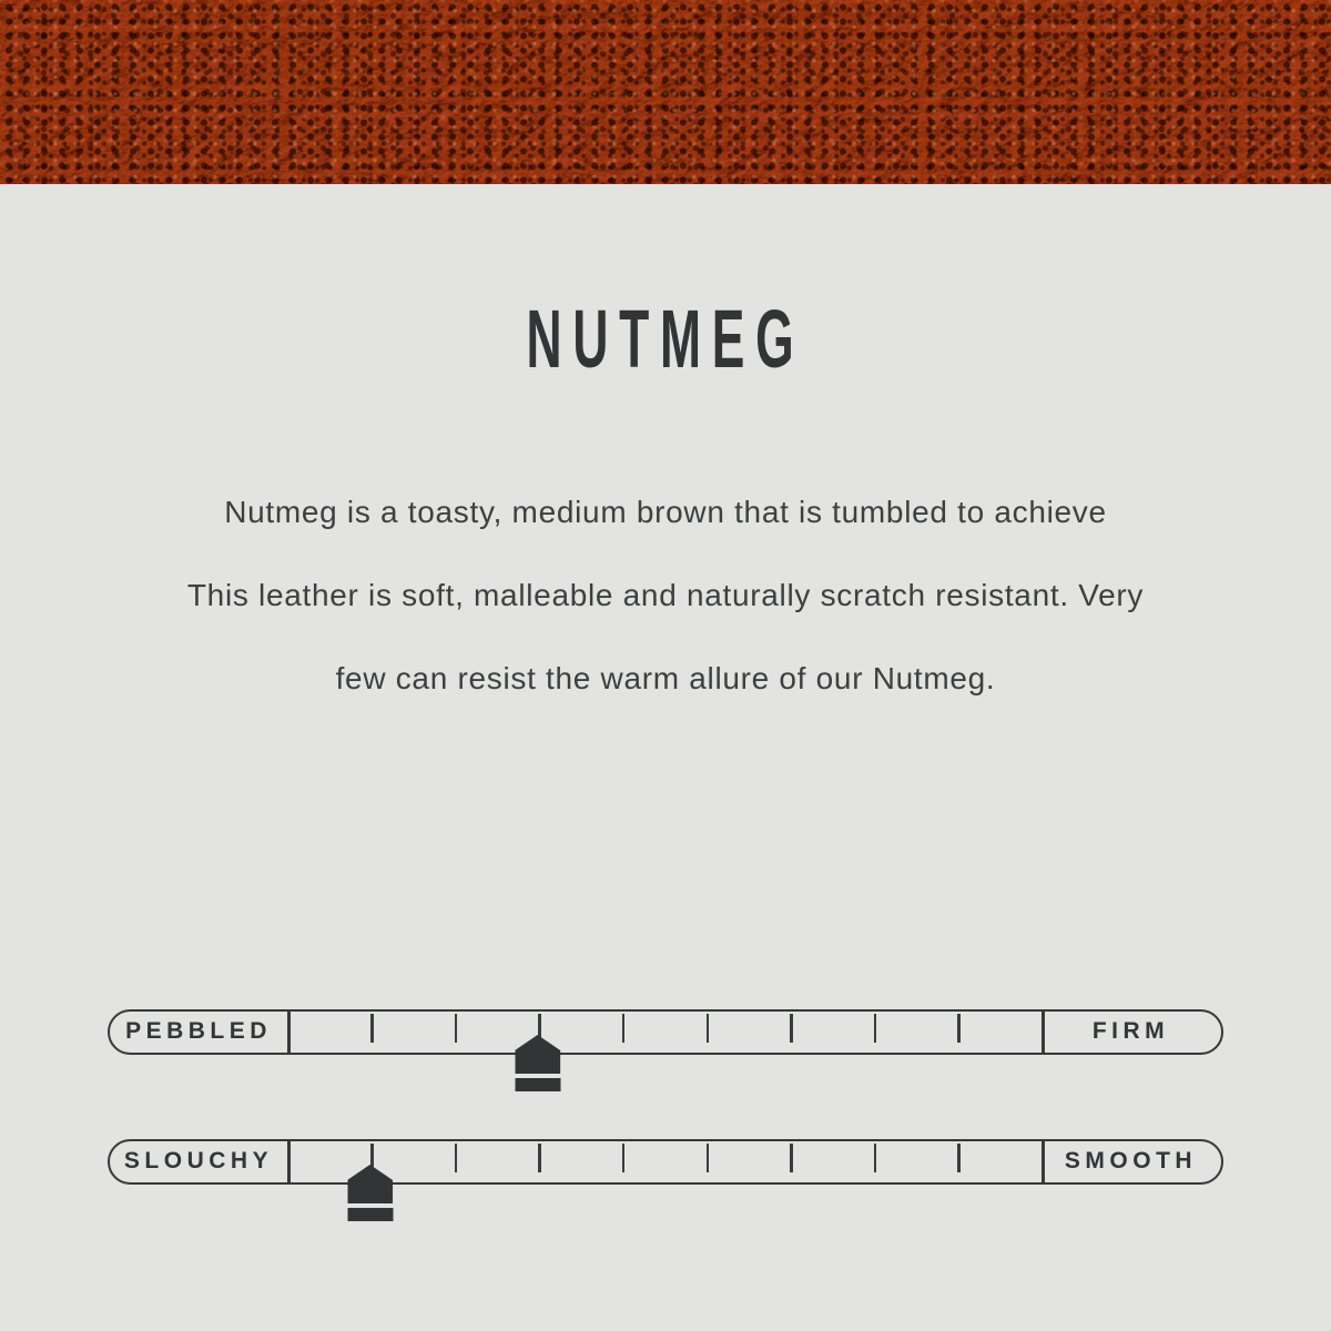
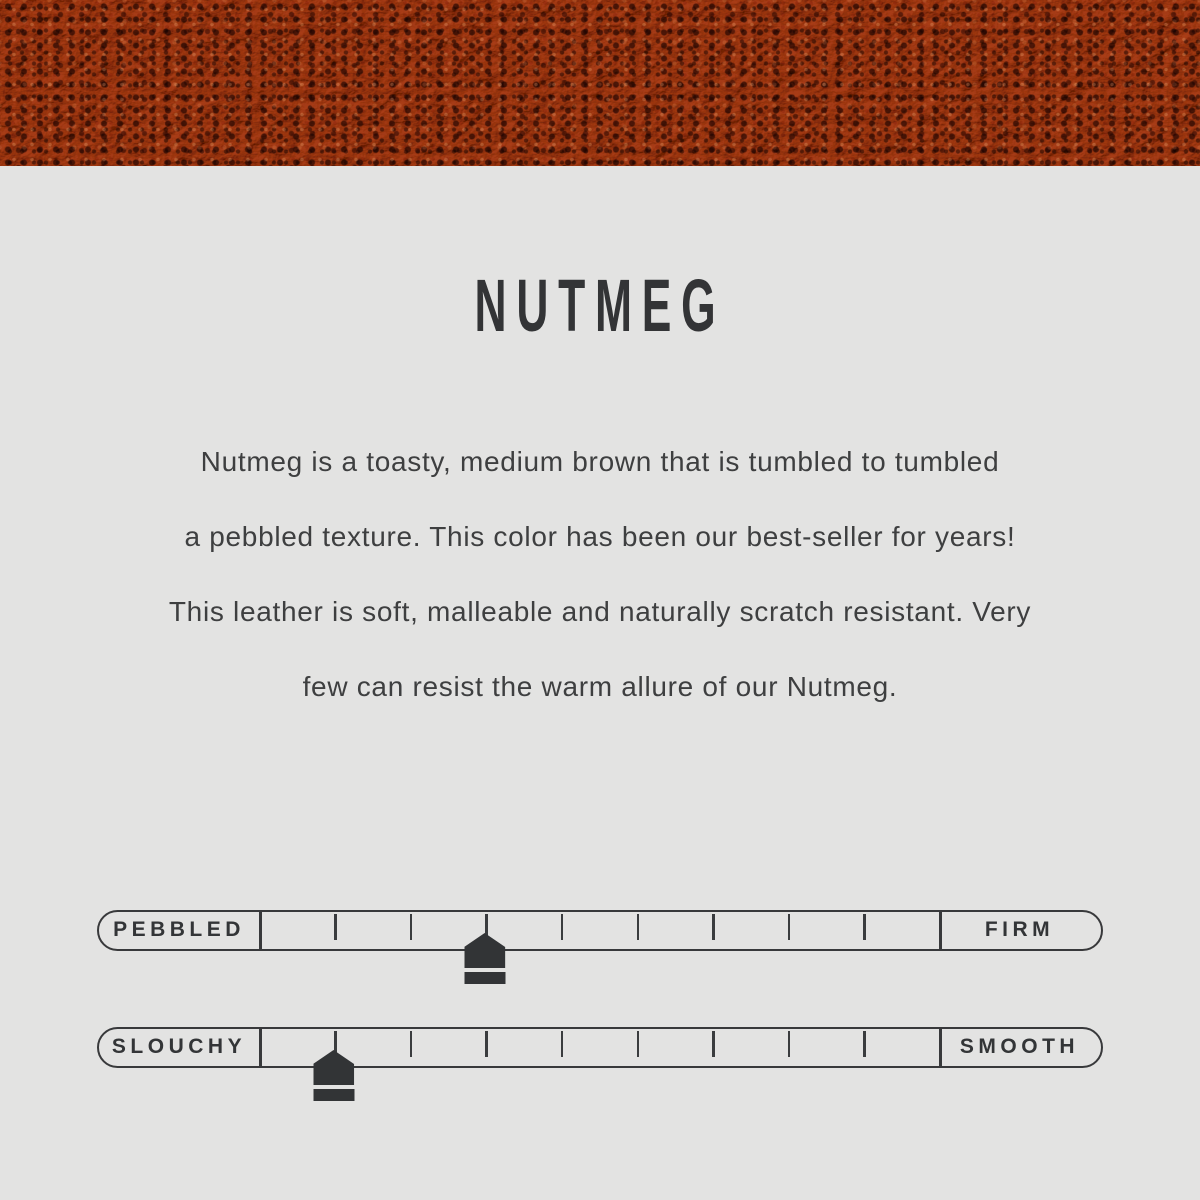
  NUTMEG
- Nutmeg is a toasty, medium brown that is tumbled to achieve
+ Nutmeg is a toasty, medium brown that is tumbled to tumbled
+ a pebbled texture. This color has been our best-seller for years!
  This leather is soft, malleable and naturally scratch resistant. Very
  few can resist the warm allure of our Nutmeg.
  PEBBLED
  FIRM
  SLOUCHY
  SMOOTH
